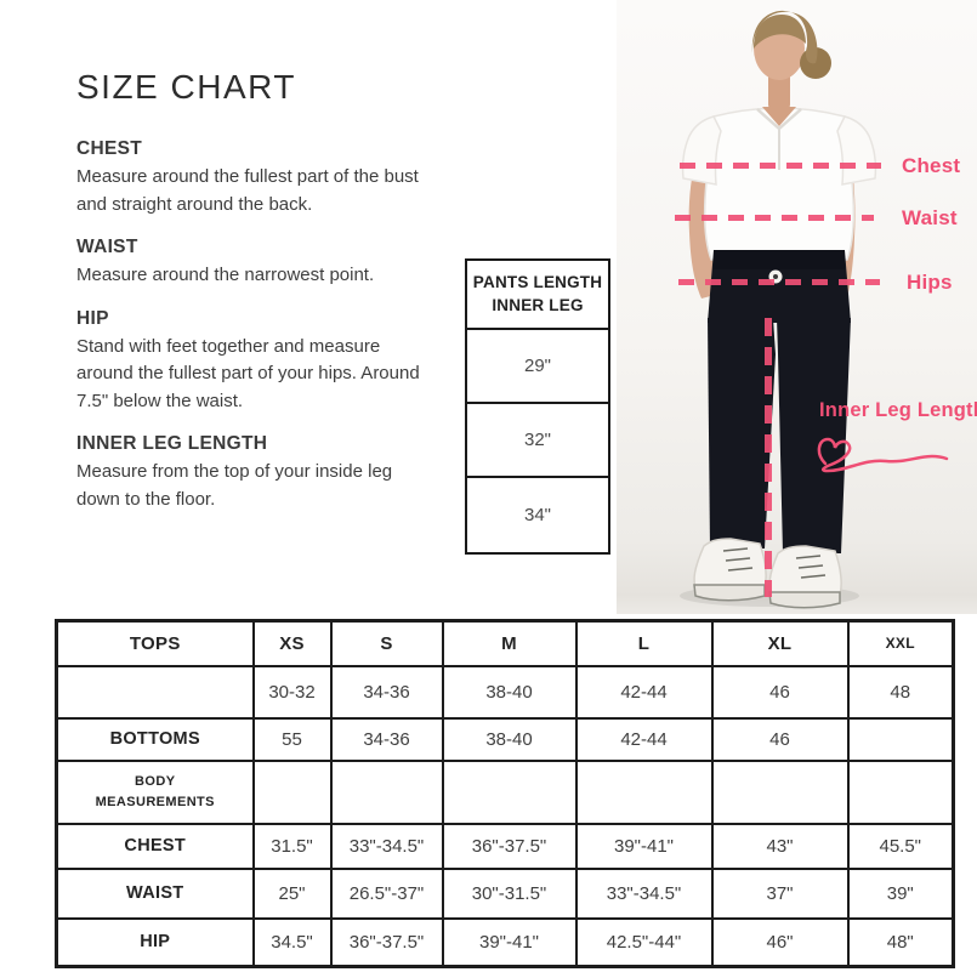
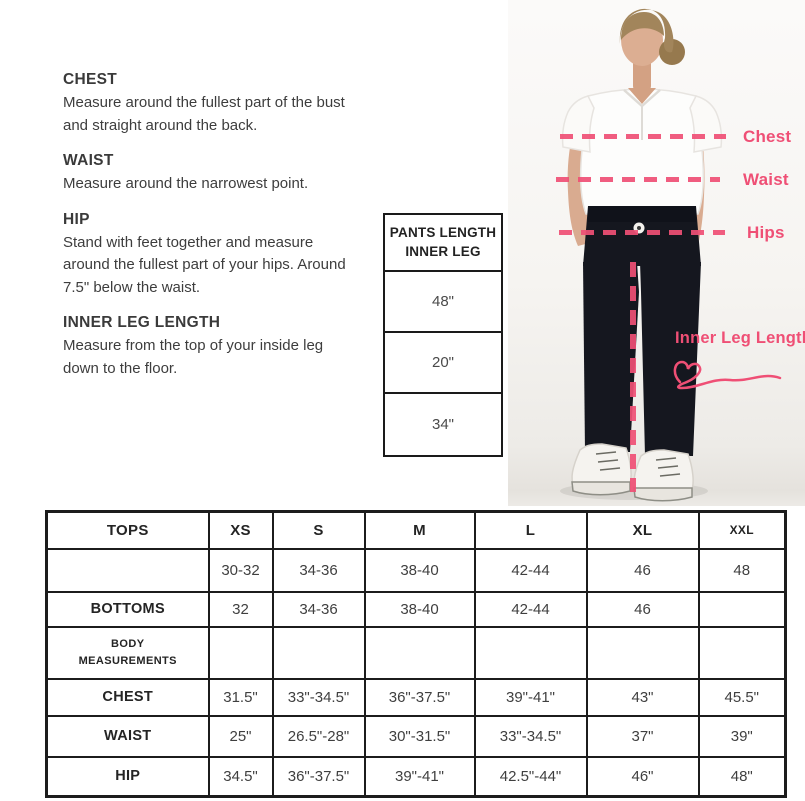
  Chest
  Waist
  Hips
  Inner Leg Lengt
- SIZE CHART
  CHEST
  Measure around the fullest part of the bust and straight around the back.
  WAIST
  Measure around the narrowest point.
  HIP
  Stand with feet together and measure around the fullest part of your hips. Around 7.5" below the waist.
  INNER LEG LENGTH
  Measure from the top of your inside leg down to the floor.
  PANTS LENGTH
  INNER LEG
- 29"
+ 48"
- 32"
+ 20"
  34"
  TOPS	XS	S	M	L	XL	XXL
  	30-32	34-36	38-40	42-44	46	48
- BOTTOMS	55	34-36	38-40	42-44	46
+ BOTTOMS	32	34-36	38-40	42-44	46
  BODY MEASUREMENTS
  CHEST	31.5"	33"-34.5"	36"-37.5"	39"-41"	43"	45.5"
- WAIST	25"	26.5"-37"	30"-31.5"	33"-34.5"	37"	39"
+ WAIST	25"	26.5"-28"	30"-31.5"	33"-34.5"	37"	39"
  HIP	34.5"	36"-37.5"	39"-41"	42.5"-44"	46"	48"
